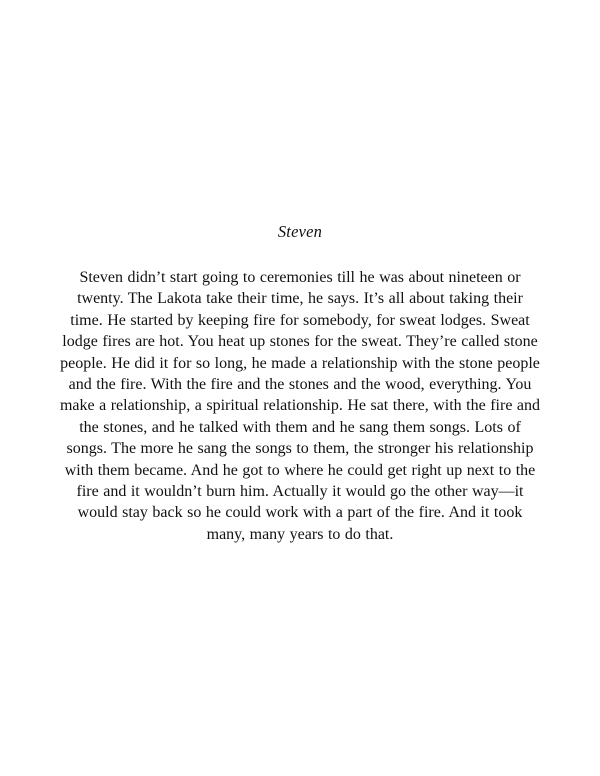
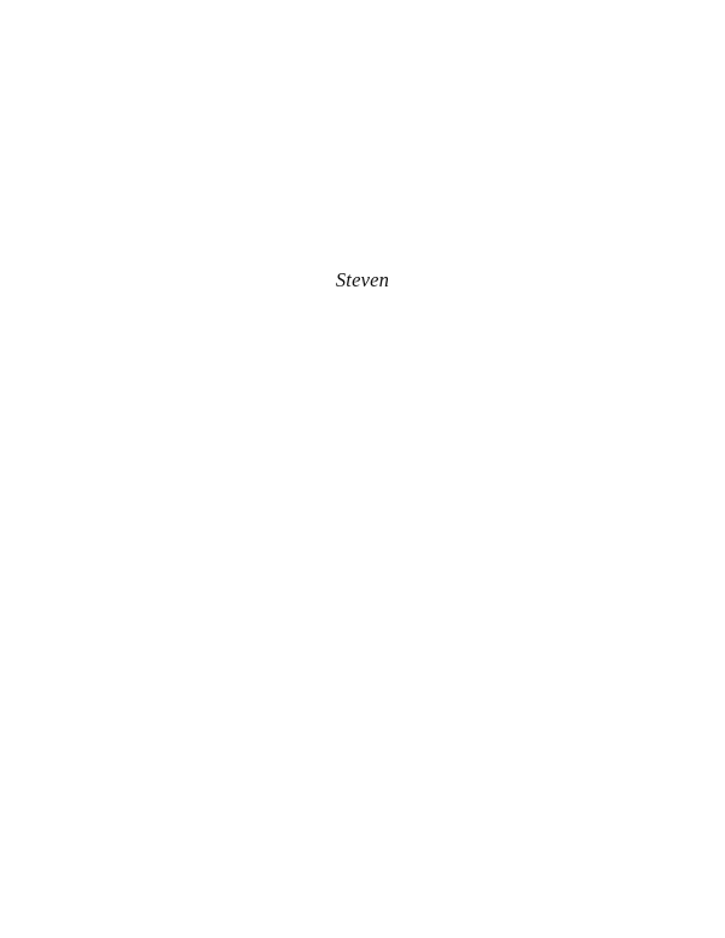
  Steven
- Steven didn’t start going to ceremonies till he was about nineteen or
- twenty. The Lakota take their time, he says. It’s all about taking their
- time. He started by keeping fire for somebody, for sweat lodges. Sweat
- lodge fires are hot. You heat up stones for the sweat. They’re called stone
- people. He did it for so long, he made a relationship with the stone people
- and the fire. With the fire and the stones and the wood, everything. You
- make a relationship, a spiritual relationship. He sat there, with the fire and
- the stones, and he talked with them and he sang them songs. Lots of
- songs. The more he sang the songs to them, the stronger his relationship
- with them became. And he got to where he could get right up next to the
- fire and it wouldn’t burn him. Actually it would go the other way—it
- would stay back so he could work with a part of the fire. And it took
- many, many years to do that.
